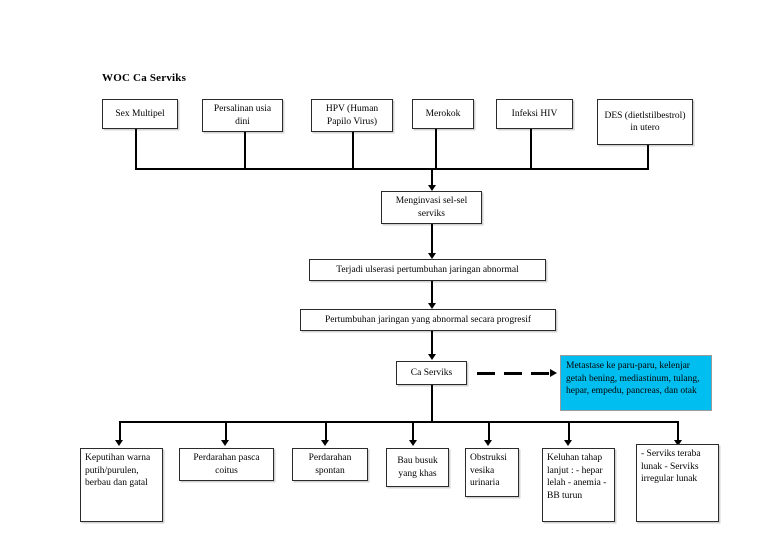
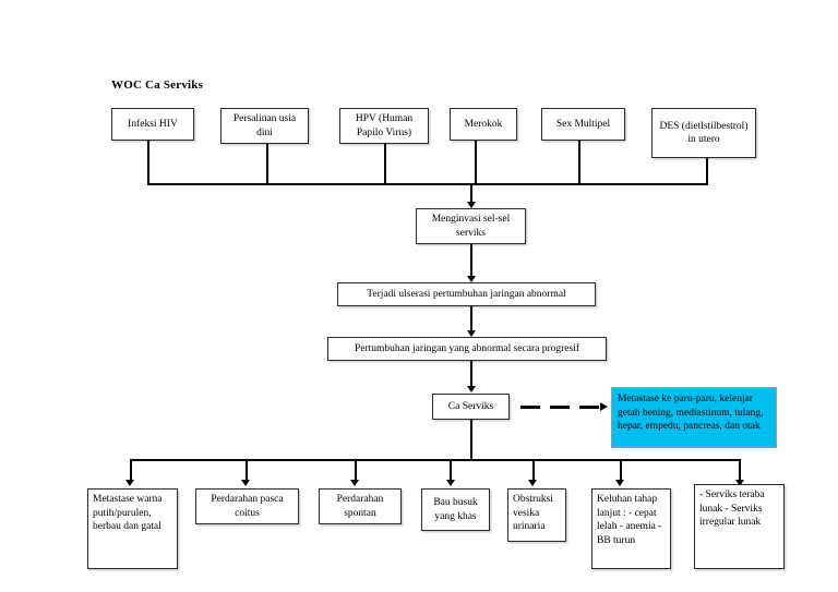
  WOC Ca Serviks
- Sex Multipel
+ Infeksi HIV
  Persalinan usia dini
  HPV (Human Papilo Virus)
  Merokok
- Infeksi HIV
+ Sex Multipel
  DES (dietlstilbestrol) in utero
  Menginvasi sel-sel serviks
  Terjadi ulserasi pertumbuhan jaringan abnormal
  Pertumbuhan jaringan yang abnormal secara progresif
  Ca Serviks
  Metastase ke paru-paru, kelenjar getah bening, mediastinum, tulang, hepar, empedu, pancreas, dan otak
- Keputihan warna putih/purulen, berbau dan gatal
+ Metastase warna putih/purulen, berbau dan gatal
  Perdarahan pasca coitus
  Perdarahan spontan
  Bau busuk yang khas
  Obstruksi vesika urinaria
- Keluhan tahap lanjut : - hepar lelah - anemia - BB turun
+ Keluhan tahap lanjut : - cepat lelah - anemia - BB turun
  - Serviks teraba lunak - Serviks irregular lunak
